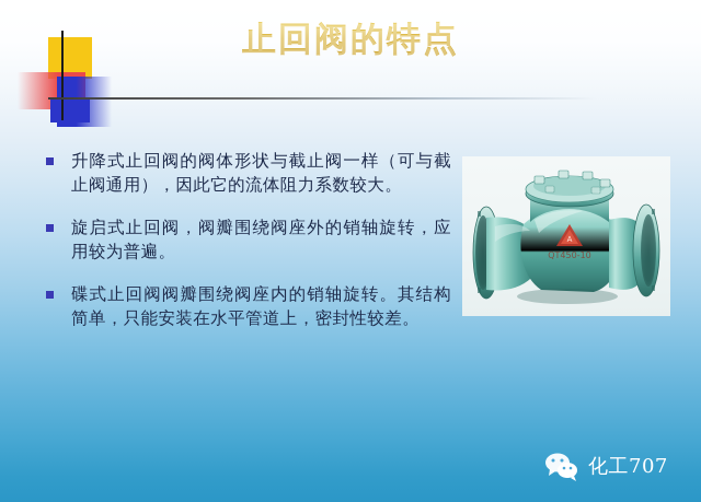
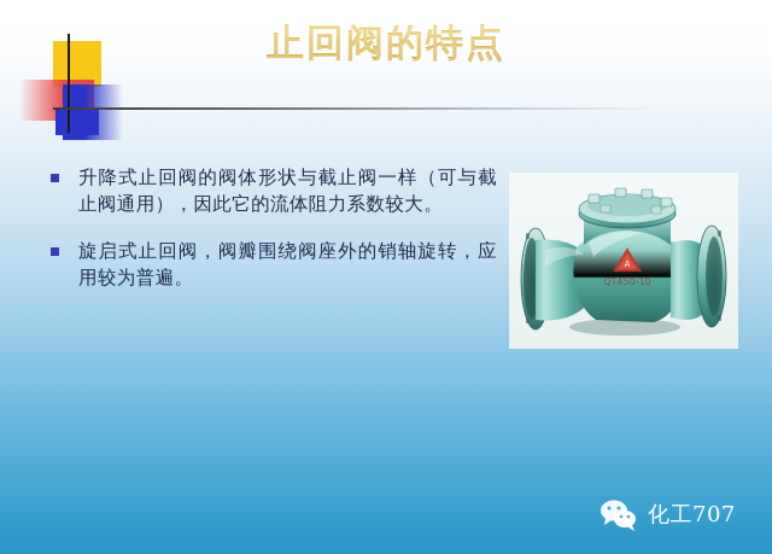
  止回阀的特点
  升降式止回阀的阀体形状与截止阀一样（可与截止阀通用），因此它的流体阻力系数较大。
  旋启式止回阀，阀瓣围绕阀座外的销轴旋转，应用较为普遍。
- 碟式止回阀阀瓣围绕阀座内的销轴旋转。其结构简单，只能安装在水平管道上，密封性较差。
  A
  QT450-10
  化工707
